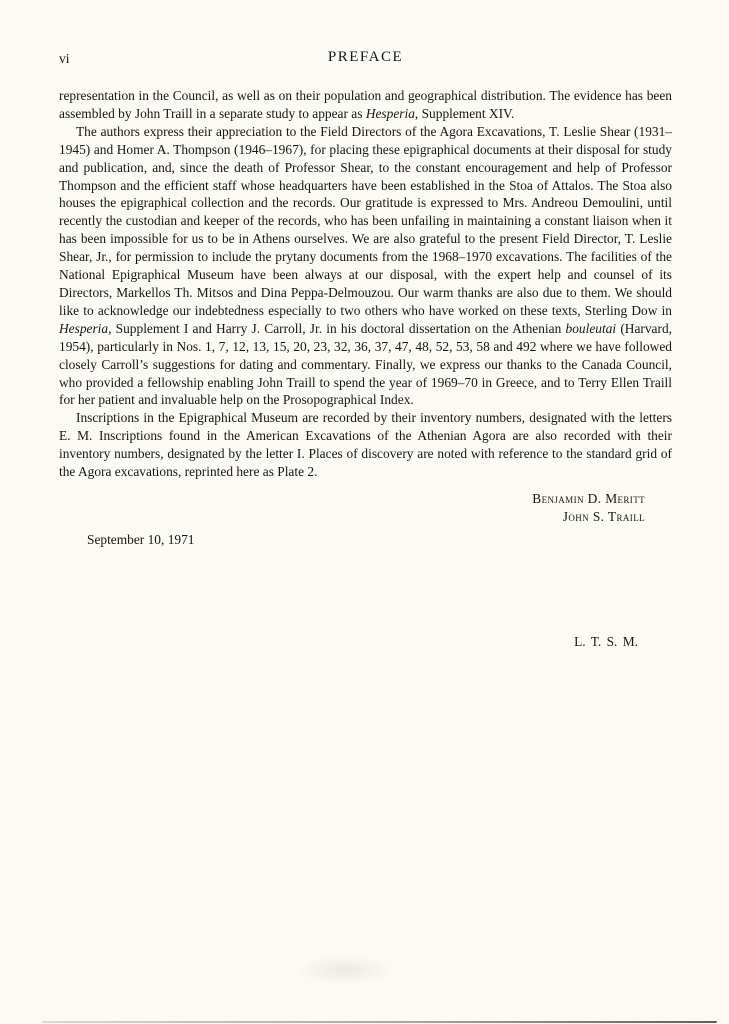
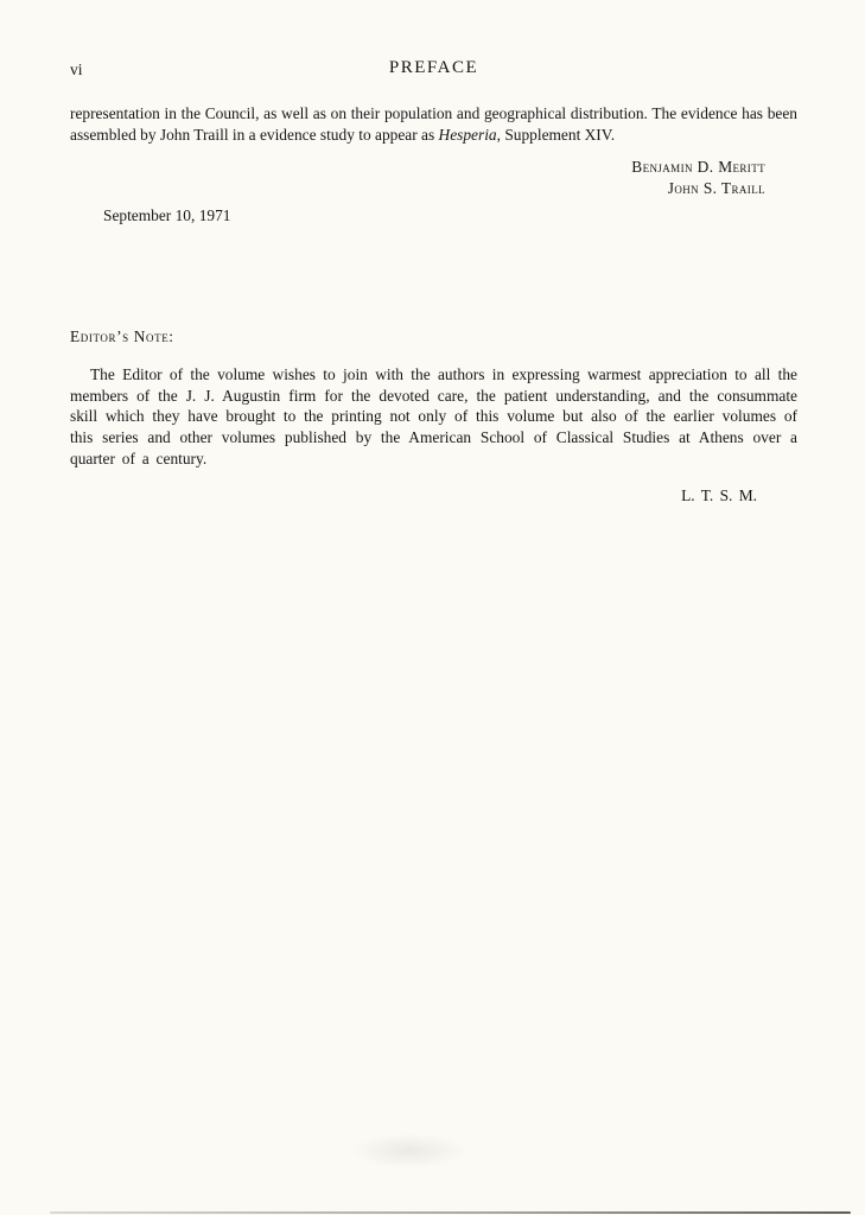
  vi
  PREFACE
- representation in the Council, as well as on their population and geographical distribution. The evidence has been assembled by John Traill in a separate study to appear as Hesperia, Supplement XIV.
+ representation in the Council, as well as on their population and geographical distribution. The evidence has been assembled by John Traill in a evidence study to appear as Hesperia, Supplement XIV.
- The authors express their appreciation to the Field Directors of the Agora Excavations, T. Leslie Shear (1931–1945) and Homer A. Thompson (1946–1967), for placing these epigraphical documents at their disposal for study and publication, and, since the death of Professor Shear, to the constant encouragement and help of Professor Thompson and the efficient staff whose headquarters have been established in the Stoa of Attalos. The Stoa also houses the epigraphical collection and the records. Our gratitude is expressed to Mrs. Andreou Demoulini, until recently the custodian and keeper of the records, who has been unfailing in maintaining a constant liaison when it has been impossible for us to be in Athens ourselves. We are also grateful to the present Field Director, T. Leslie Shear, Jr., for permission to include the prytany documents from the 1968–1970 excavations. The facilities of the National Epigraphical Museum have been always at our disposal, with the expert help and counsel of its Directors, Markellos Th. Mitsos and Dina Peppa-Delmouzou. Our warm thanks are also due to them. We should like to acknowledge our indebtedness especially to two others who have worked on these texts, Sterling Dow in Hesperia, Supplement I and Harry J. Carroll, Jr. in his doctoral dissertation on the Athenian bouleutai (Harvard, 1954), particularly in Nos. 1, 7, 12, 13, 15, 20, 23, 32, 36, 37, 47, 48, 52, 53, 58 and 492 where we have followed closely Carroll’s suggestions for dating and commentary. Finally, we express our thanks to the Canada Council, who provided a fellowship enabling John Traill to spend the year of 1969–70 in Greece, and to Terry Ellen Traill for her patient and invaluable help on the Prosopographical Index.
- Inscriptions in the Epigraphical Museum are recorded by their inventory numbers, designated with the letters E. M. Inscriptions found in the American Excavations of the Athenian Agora are also recorded with their inventory numbers, designated by the letter I. Places of discovery are noted with reference to the standard grid of the Agora excavations, reprinted here as Plate 2.
  Benjamin D. Meritt
  John S. Traill
  September 10, 1971
+ Editor’s Note:
+ The Editor of the volume wishes to join with the authors in expressing warmest appreciation to all the members of the J. J. Augustin firm for the devoted care, the patient understanding, and the consummate skill which they have brought to the printing not only of this volume but also of the earlier volumes of this series and other volumes published by the American School of Classical Studies at Athens over a quarter of a century.
  L. T. S. M.
